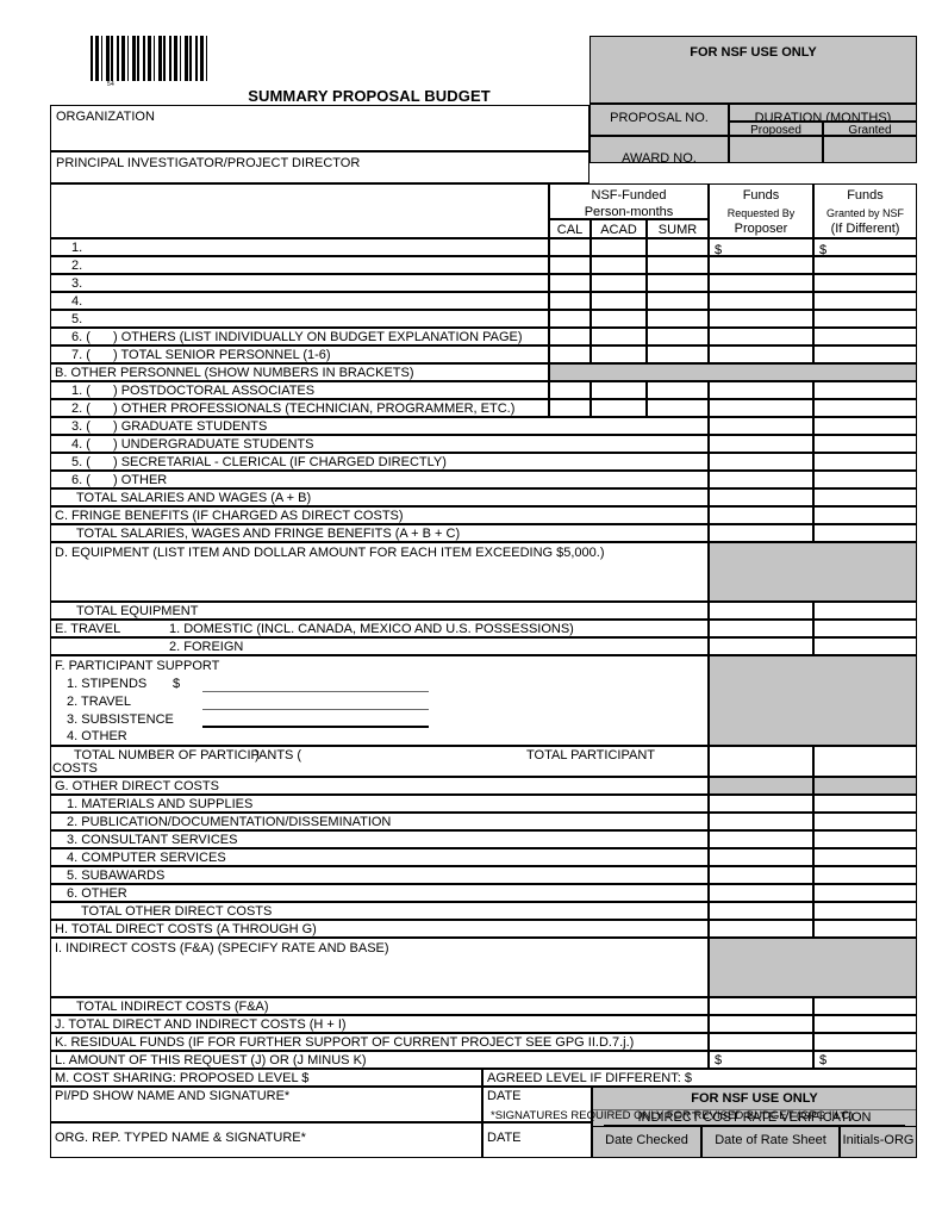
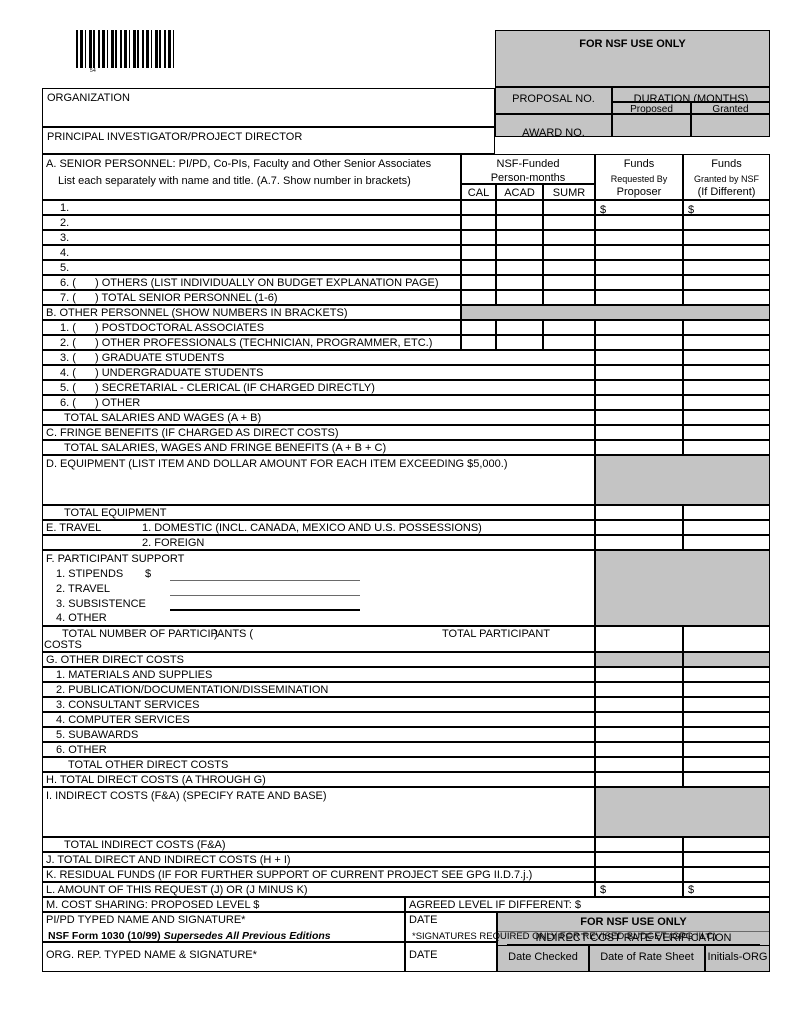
- SUMMARY PROPOSAL BUDGET
  FOR NSF USE ONLY
  PROPOSAL NO.
  DURATION (MONTHS)
  Proposed
  Granted
  AWARD NO.
  ORGANIZATION
  PRINCIPAL INVESTIGATOR/PROJECT DIRECTOR
+ A. SENIOR PERSONNEL: PI/PD, Co-PIs, Faculty and Other Senior Associates
+ List each separately with name and title. (A.7. Show number in brackets)
  NSF-Funded
  Person-months
  CAL
  ACAD
  SUMR
  Funds
  Requested By
  Proposer
  Funds
  Granted by NSF
  (If Different)
  1.
  2.
  3.
  4.
  5.
  6. (
  ) OTHERS (LIST INDIVIDUALLY ON BUDGET EXPLANATION PAGE)
  7. (
  ) TOTAL SENIOR PERSONNEL (1-6)
  $
  $
  B. OTHER PERSONNEL (SHOW NUMBERS IN BRACKETS)
  1. (
  ) POSTDOCTORAL ASSOCIATES
  2. (
  ) OTHER PROFESSIONALS (TECHNICIAN, PROGRAMMER, ETC.)
  3. (
  ) GRADUATE STUDENTS
  4. (
  ) UNDERGRADUATE STUDENTS
  5. (
  ) SECRETARIAL - CLERICAL (IF CHARGED DIRECTLY)
  6. (
  ) OTHER
  TOTAL SALARIES AND WAGES (A + B)
  C. FRINGE BENEFITS (IF CHARGED AS DIRECT COSTS)
  TOTAL SALARIES, WAGES AND FRINGE BENEFITS (A + B + C)
  D. EQUIPMENT (LIST ITEM AND DOLLAR AMOUNT FOR EACH ITEM EXCEEDING $5,000.)
  TOTAL EQUIPMENT
  E. TRAVEL
  1. DOMESTIC (INCL. CANADA, MEXICO AND U.S. POSSESSIONS)
  2. FOREIGN
  F. PARTICIPANT SUPPORT
  1. STIPENDS
  $
  2. TRAVEL
  3. SUBSISTENCE
  4. OTHER
  TOTAL NUMBER OF PARTICIPANTS (
  )
  TOTAL PARTICIPANT
  COSTS
  G. OTHER DIRECT COSTS
  1. MATERIALS AND SUPPLIES
  2. PUBLICATION/DOCUMENTATION/DISSEMINATION
  3. CONSULTANT SERVICES
  4. COMPUTER SERVICES
  5. SUBAWARDS
  6. OTHER
  TOTAL OTHER DIRECT COSTS
  H. TOTAL DIRECT COSTS (A THROUGH G)
  I. INDIRECT COSTS (F&A) (SPECIFY RATE AND BASE)
  TOTAL INDIRECT COSTS (F&A)
  J. TOTAL DIRECT AND INDIRECT COSTS (H + I)
  K. RESIDUAL FUNDS (IF FOR FURTHER SUPPORT OF CURRENT PROJECT SEE GPG II.D.7.j.)
  L. AMOUNT OF THIS REQUEST (J) OR (J MINUS K)
  $
  $
  M. COST SHARING: PROPOSED LEVEL $
  AGREED LEVEL IF DIFFERENT: $
- PI/PD SHOW NAME AND SIGNATURE*
+ PI/PD TYPED NAME AND SIGNATURE*
  DATE
  ORG. REP. TYPED NAME & SIGNATURE*
  DATE
  FOR NSF USE ONLY
  INDIRECT COST RATE VERIFICATION
  Date Checked
  Date of Rate Sheet
  Initials-ORG
+ NSF Form 1030 (10/99) Supersedes All Previous Editions
  *SIGNATURES REQUIRED ONLY FOR REVISED BUDGET (GPG III.C)
